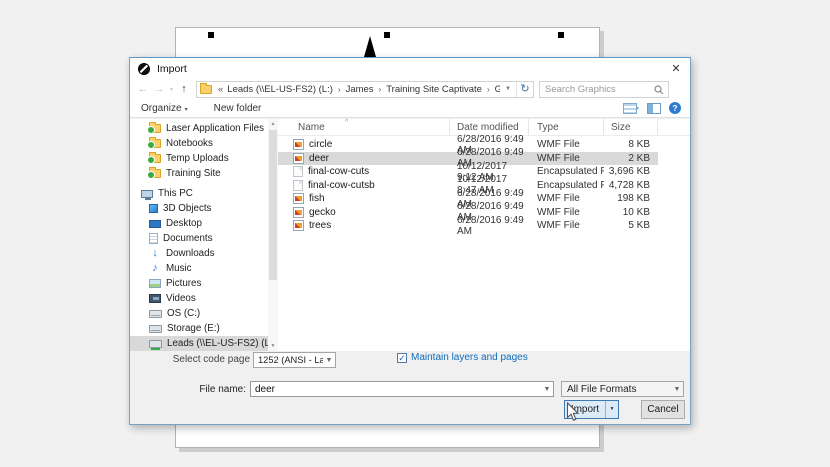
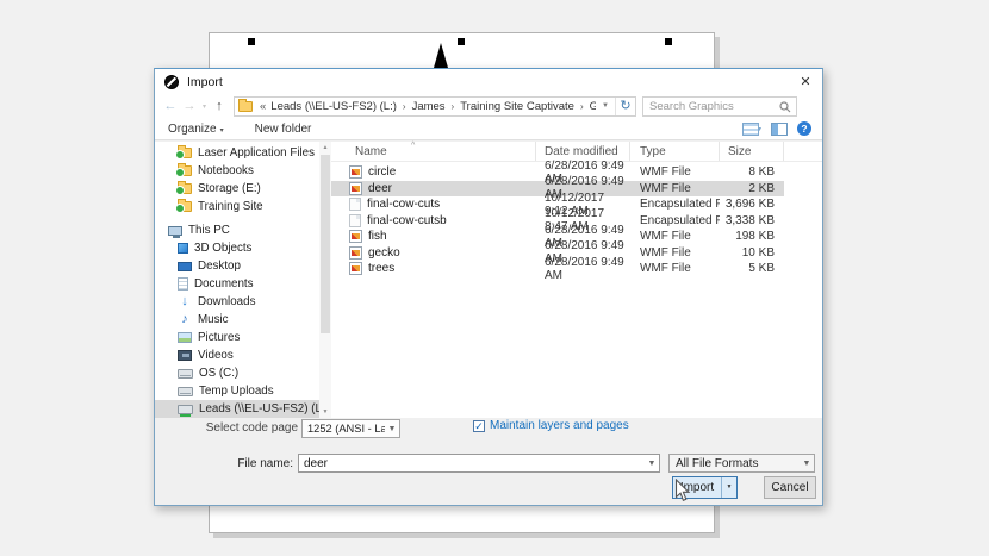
  Import
  ✕
  ←
  →
  ↑
  «
  Leads (\\EL-US-FS2) (L:)
  ›
  James
  ›
  Training Site Captivate
  ›
  ↻
  Search Graphics
  Organize
  New folder
  ?
  Laser Application Files
  Notebooks
- Temp Uploads
+ Storage (E:)
  Training Site
  This PC
  3D Objects
  Desktop
  Documents
  ↓
  Downloads
  ♪
  Music
  Pictures
  Videos
  OS (C:)
- Storage (E:)
+ Temp Uploads
  Leads (\\EL-US-FS2) (
  Name
  Date modified
  Type
  Size
  circle
  6/28/2016 9:49 AM
  WMF File
  8 KB
  deer
  6/28/2016 9:49 AM
  WMF File
  2 KB
  final-cow-cuts
  10/12/2017 9:12 AM
  3,696 KB
  final-cow-cutsb
  10/12/2017 8:47 AM
- 4,728 KB
+ 3,338 KB
  fish
  6/28/2016 9:49 AM
  WMF File
  198 KB
  gecko
  6/28/2016 9:49 AM
  WMF File
  10 KB
  trees
  6/28/2016 9:49 AM
  WMF File
  5 KB
  Select code page
  1252 (ANSI - La
  ✓
  Maintain layers and pages
  File name:
  deer
  All File Formats
  mport
  Cancel
